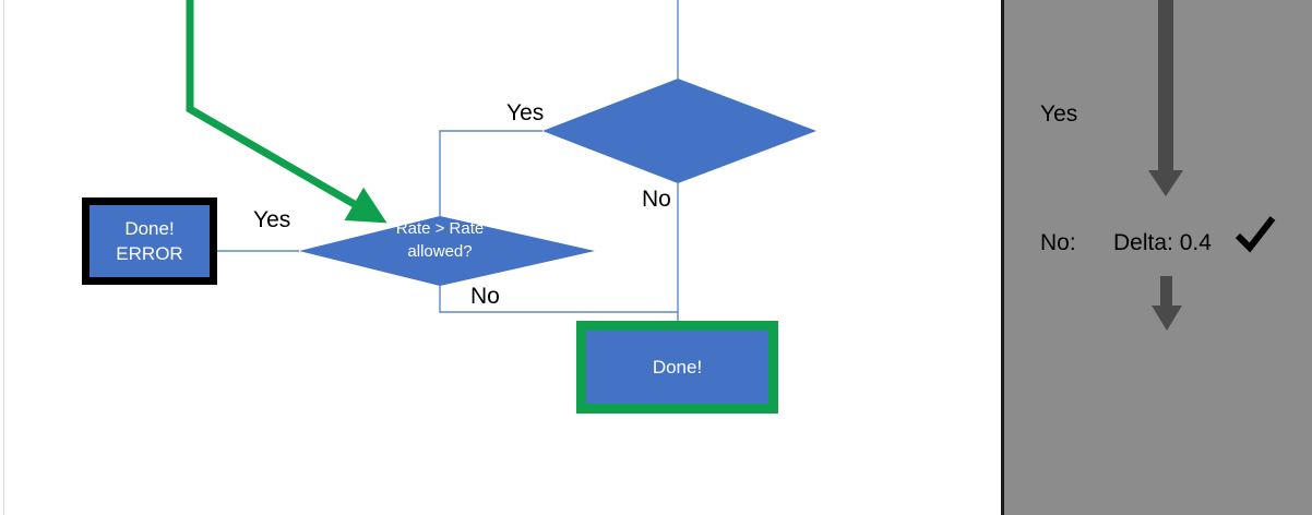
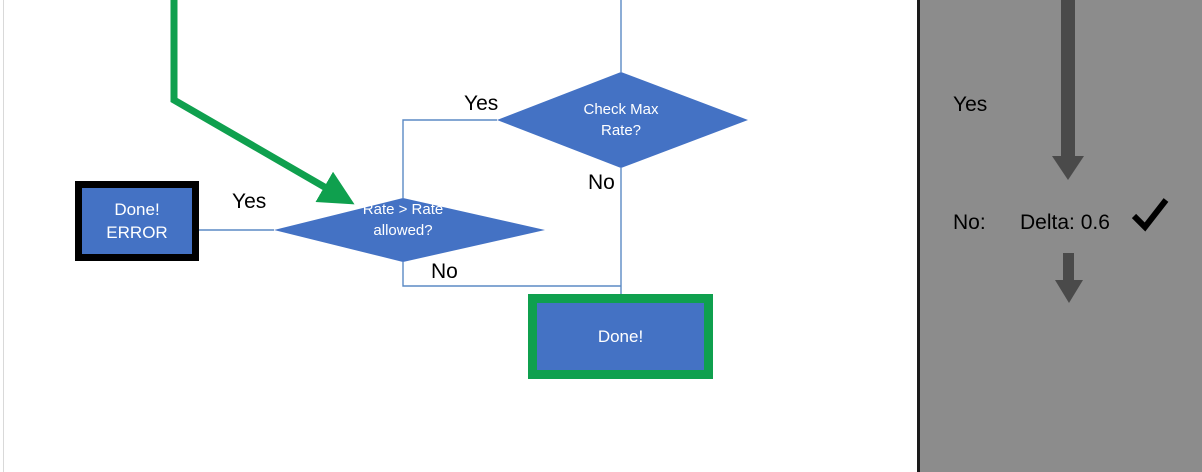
+ Check Max
+ Rate?
  Rate > Rate
  allowed?
  Yes
  No
  Yes
  No
  Done!
  ERROR
  Done!
  Yes
  No:
- Delta: 0.4
+ Delta: 0.6
